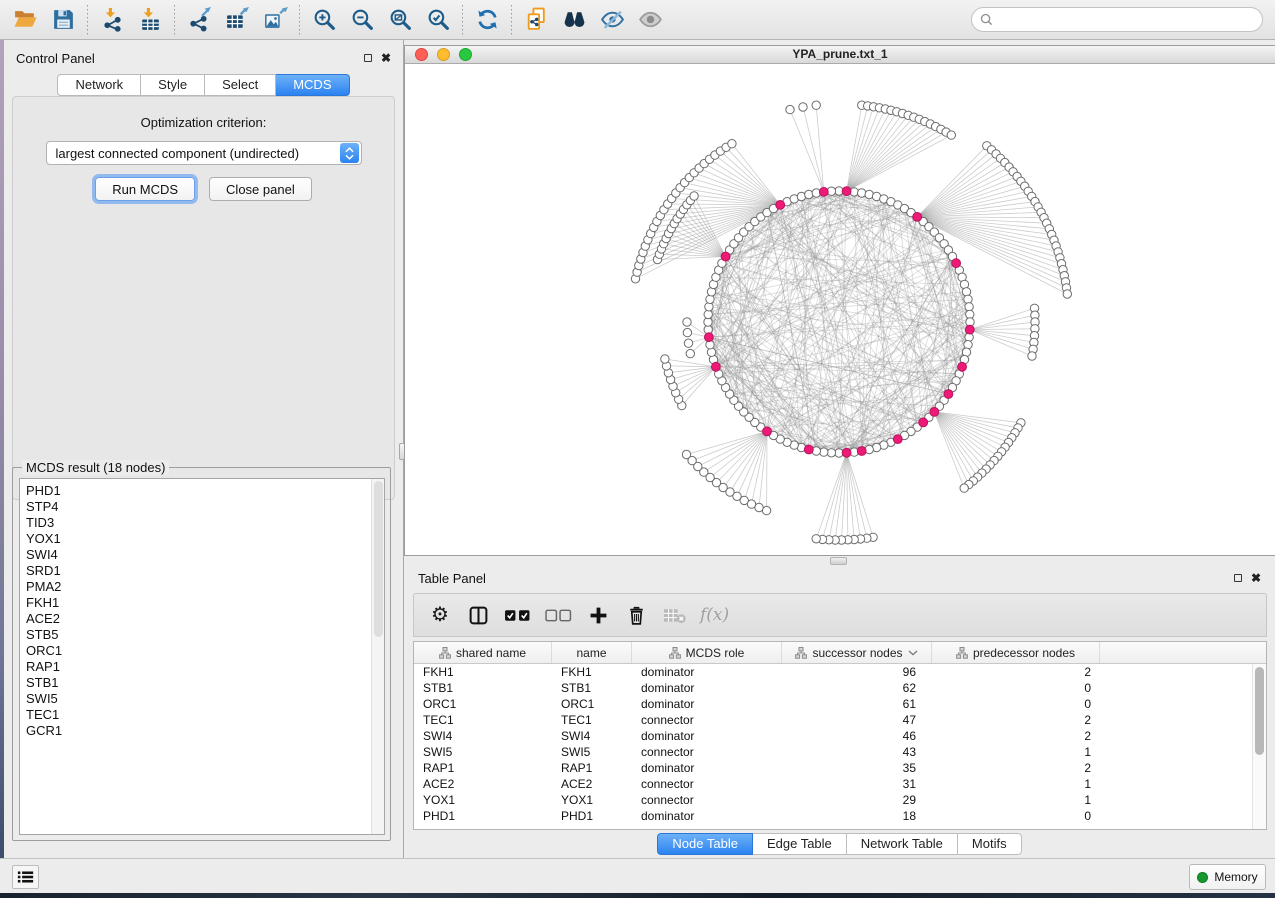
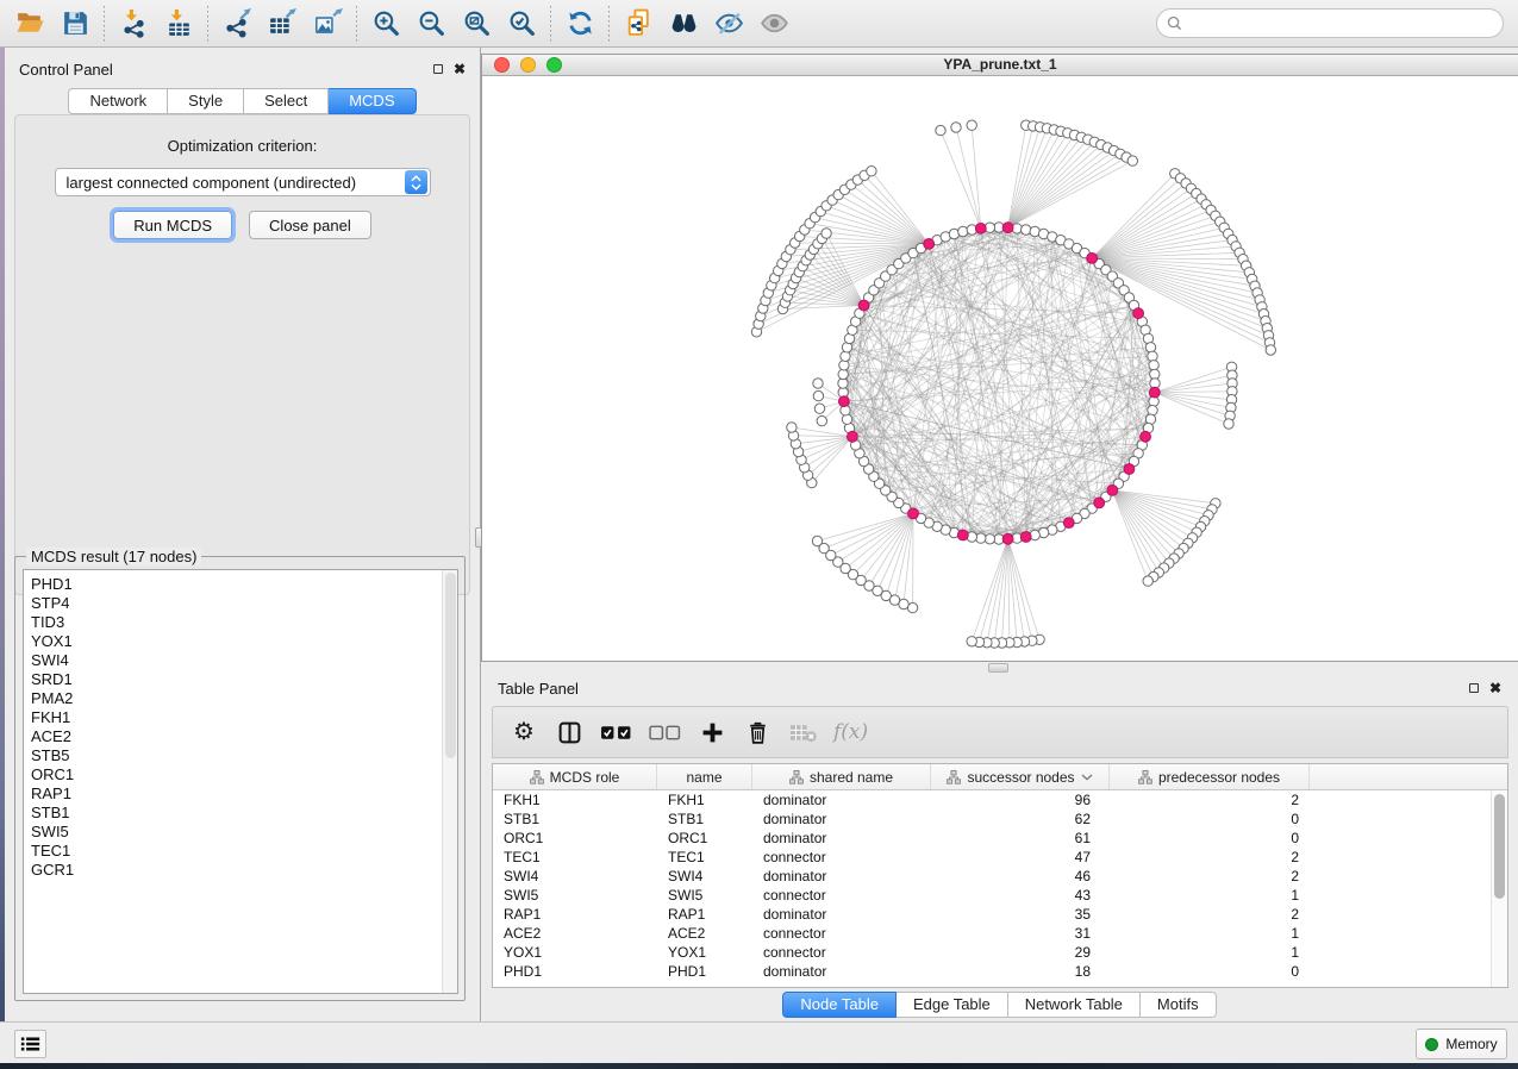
  Control Panel
  ✖
  Network
  Style
  Select
  MCDS
  Optimization criterion:
  largest connected component (undirected)
  Run MCDS
  Close panel
- MCDS result (18 nodes)
+ MCDS result (17 nodes)
  PHD1
  STP4
  TID3
  YOX1
  SWI4
  SRD1
  PMA2
  FKH1
  ACE2
  STB5
  ORC1
  RAP1
  STB1
  SWI5
  TEC1
  GCR1
  YPA_prune.txt_1
  Table Panel
  ✖
  ⚙
  f(x)
- shared name
+ MCDS role
  name
- MCDS role
+ shared name
  successor nodes
  predecessor nodes
  FKH1
  FKH1
  dominator
  96
  2
  STB1
  STB1
  dominator
  62
  0
  ORC1
  ORC1
  dominator
  61
  0
  TEC1
  TEC1
  connector
  47
  2
  SWI4
  SWI4
  dominator
  46
  2
  SWI5
  SWI5
  connector
  43
  1
  RAP1
  RAP1
  dominator
  35
  2
  ACE2
  ACE2
  connector
  31
  1
  YOX1
  YOX1
  connector
  29
  1
  PHD1
  PHD1
  dominator
  18
  0
  Node Table
  Edge Table
  Network Table
  Motifs
  Memory
